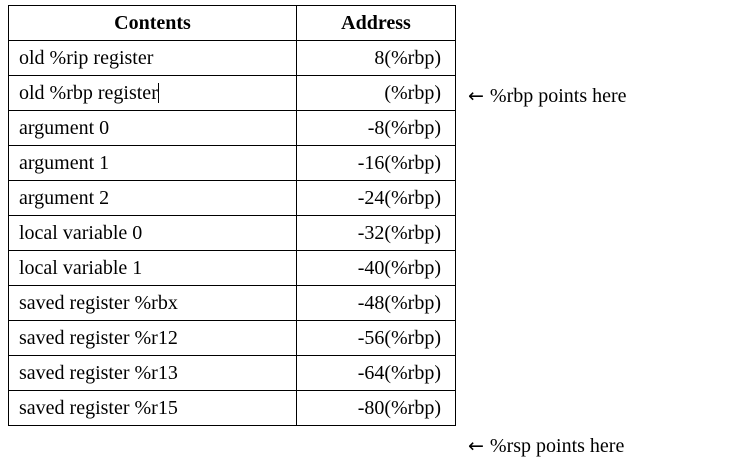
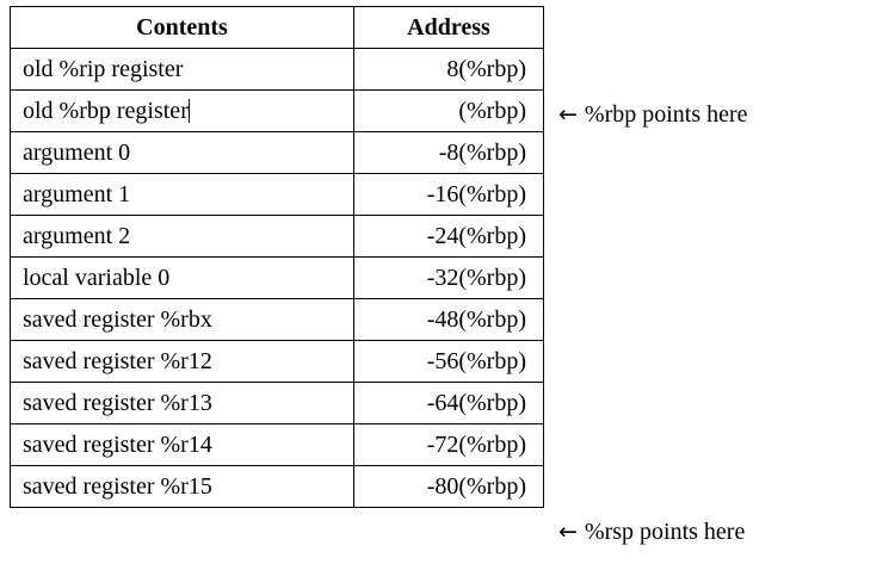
  Contents	Address
  old %rip register	8(%rbp)
  old %rbp register	(%rbp)
  argument 0	-8(%rbp)
  argument 1	-16(%rbp)
  argument 2	-24(%rbp)
  local variable 0	-32(%rbp)
- local variable 1	-40(%rbp)
  saved register %rbx	-48(%rbp)
  saved register %r12	-56(%rbp)
  saved register %r13	-64(%rbp)
+ saved register %r14	-72(%rbp)
  saved register %r15	-80(%rbp)
  ← %rbp points here
  ← %rsp points here
